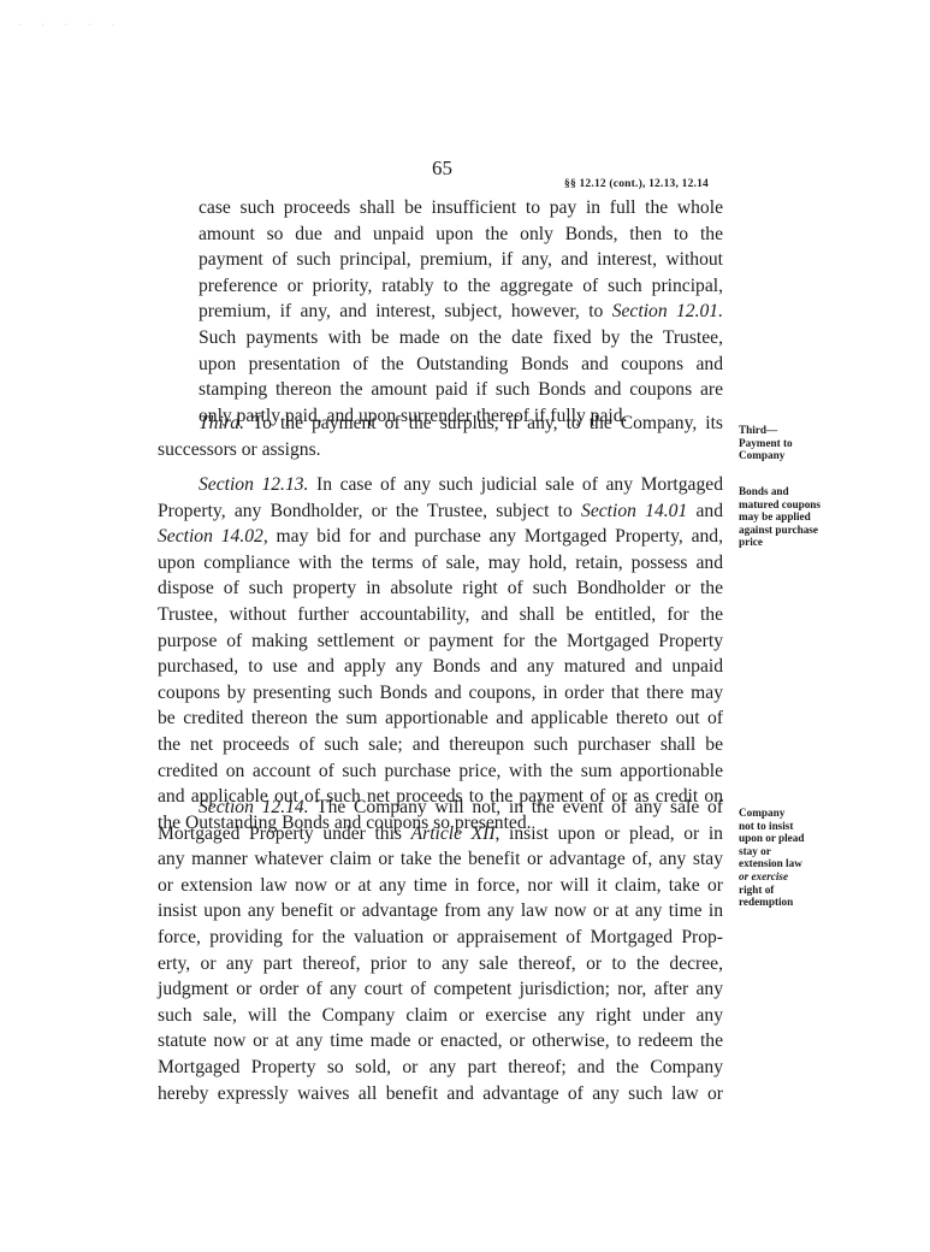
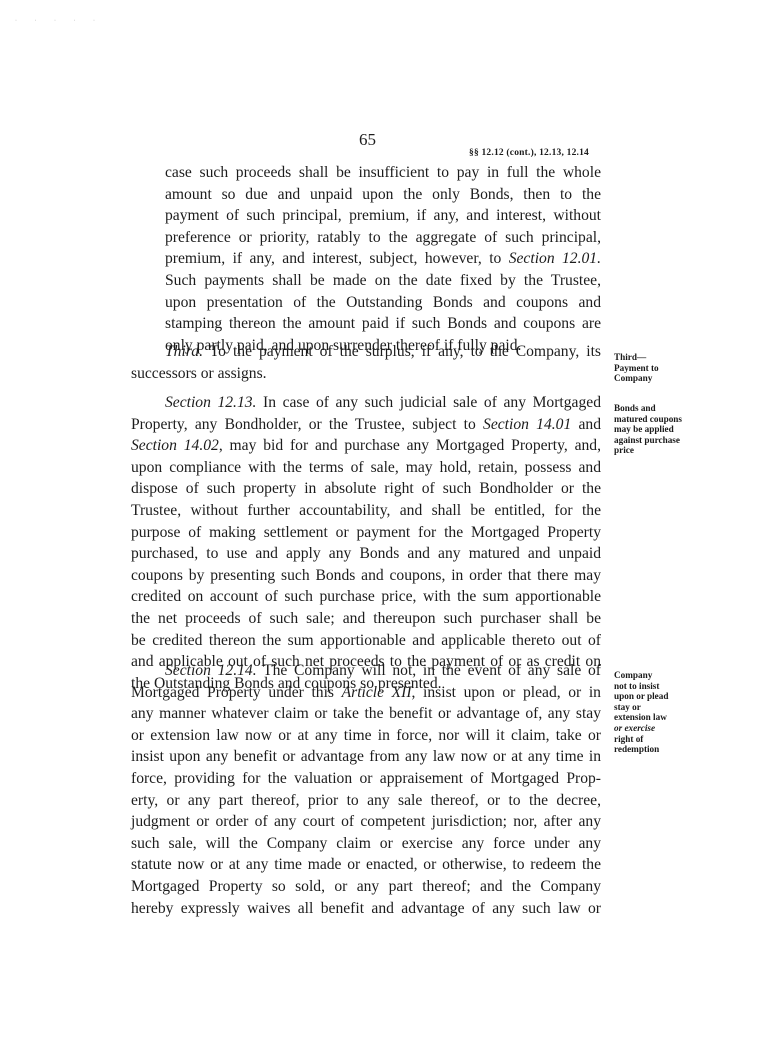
  65
  §§ 12.12 (cont.), 12.13, 12.14
  case such proceeds shall be insufficient to pay in full the whole
  amount so due and unpaid upon the only Bonds, then to the
  payment of such principal, premium, if any, and interest, without
  preference or priority, ratably to the aggregate of such principal,
  premium, if any, and interest, subject, however, to Section 12.01.
- Such payments with be made on the date fixed by the Trustee,
+ Such payments shall be made on the date fixed by the Trustee,
  upon presentation of the Outstanding Bonds and coupons and
  stamping thereon the amount paid if such Bonds and coupons are
  only partly paid, and upon surrender thereof if fully paid.
  Third. To the payment of the surplus, if any, to the Company, its
  successors or assigns.
  Section 12.13. In case of any such judicial sale of any Mortgaged
  Property, any Bondholder, or the Trustee, subject to Section 14.01 and
  Section 14.02, may bid for and purchase any Mortgaged Property, and,
  upon compliance with the terms of sale, may hold, retain, possess and
  dispose of such property in absolute right of such Bondholder or the
  Trustee, without further accountability, and shall be entitled, for the
  purpose of making settlement or payment for the Mortgaged Property
  purchased, to use and apply any Bonds and any matured and unpaid
  coupons by presenting such Bonds and coupons, in order that there may
- be credited thereon the sum apportionable and applicable thereto out of
+ credited on account of such purchase price, with the sum apportionable
  the net proceeds of such sale; and thereupon such purchaser shall be
- credited on account of such purchase price, with the sum apportionable
+ be credited thereon the sum apportionable and applicable thereto out of
  and applicable out of such net proceeds to the payment of or as credit on
  the Outstanding Bonds and coupons so presented.
  Section 12.14. The Company will not, in the event of any sale of
  Mortgaged Property under this Article XII, insist upon or plead, or in
  any manner whatever claim or take the benefit or advantage of, any stay
  or extension law now or at any time in force, nor will it claim, take or
  insist upon any benefit or advantage from any law now or at any time in
  force, providing for the valuation or appraisement of Mortgaged Prop-
  erty, or any part thereof, prior to any sale thereof, or to the decree,
  judgment or order of any court of competent jurisdiction; nor, after any
- such sale, will the Company claim or exercise any right under any
+ such sale, will the Company claim or exercise any force under any
  statute now or at any time made or enacted, or otherwise, to redeem the
  Mortgaged Property so sold, or any part thereof; and the Company
  hereby expressly waives all benefit and advantage of any such law or
  Third—
  Payment to
  Company
  Bonds and
  matured coupons
  may be applied
  against purchase
  price
  Company
  not to insist
  upon or plead
  stay or
  extension law
  or exercise
  right of
  redemption
